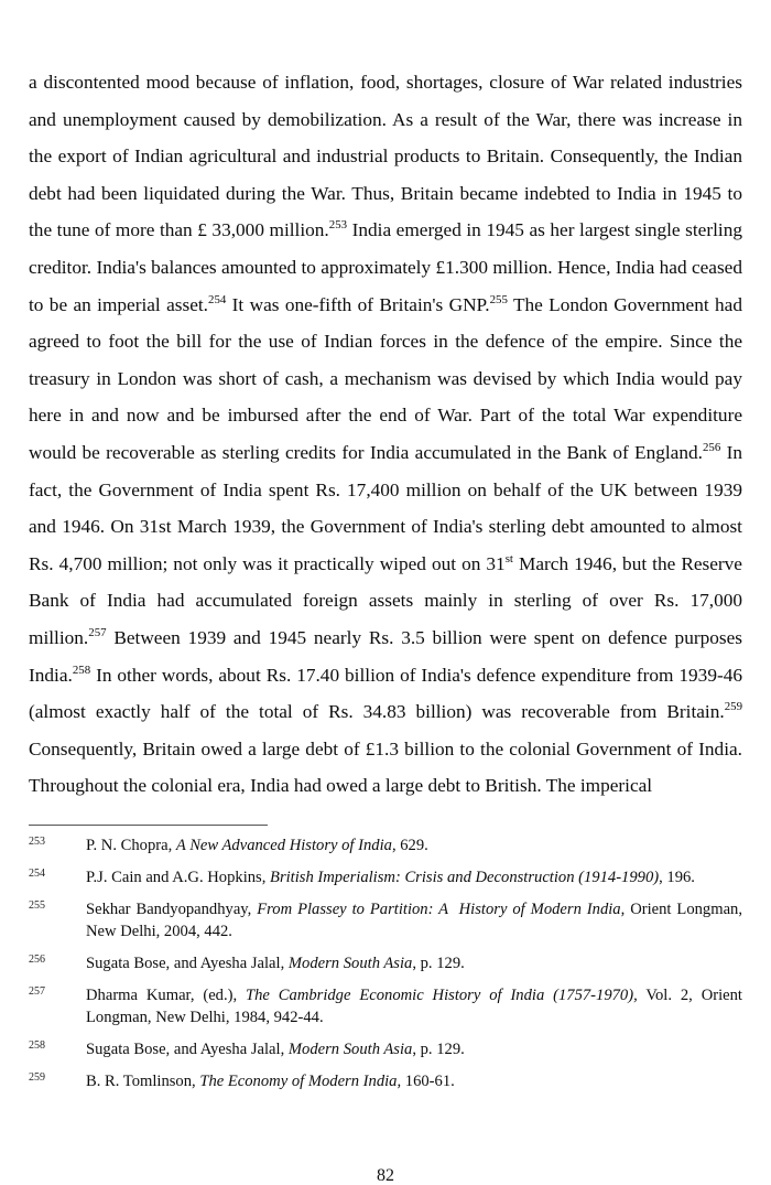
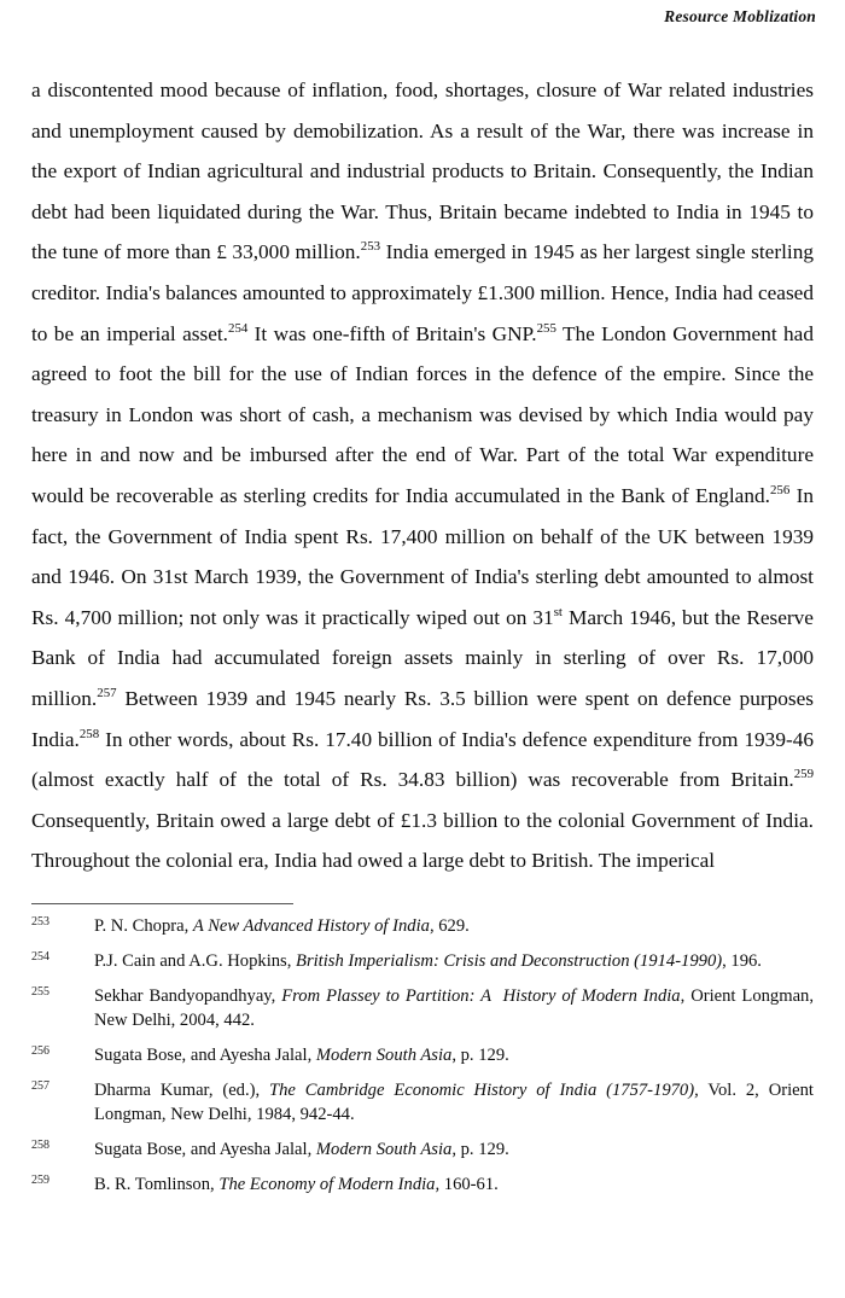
+ Resource Moblization
  a discontented mood because of inflation, food, shortages, closure of War related industries and unemployment caused by demobilization. As a result of the War, there was increase in the export of Indian agricultural and industrial products to Britain. Consequently, the Indian debt had been liquidated during the War. Thus, Britain became indebted to India in 1945 to the tune of more than £ 33,000 million.253 India emerged in 1945 as her largest single sterling creditor. India's balances amounted to approximately £1.300 million. Hence, India had ceased to be an imperial asset.254 It was one-fifth of Britain's GNP.255 The London Government had agreed to foot the bill for the use of Indian forces in the defence of the empire. Since the treasury in London was short of cash, a mechanism was devised by which India would pay here in and now and be imbursed after the end of War. Part of the total War expenditure would be recoverable as sterling credits for India accumulated in the Bank of England.256 In fact, the Government of India spent Rs. 17,400 million on behalf of the UK between 1939 and 1946. On 31st March 1939, the Government of India's sterling debt amounted to almost Rs. 4,700 million; not only was it practically wiped out on 31st March 1946, but the Reserve Bank of India had accumulated foreign assets mainly in sterling of over Rs. 17,000 million.257 Between 1939 and 1945 nearly Rs. 3.5 billion were spent on defence purposes India.258 In other words, about Rs. 17.40 billion of India's defence expenditure from 1939-46 (almost exactly half of the total of Rs. 34.83 billion) was recoverable from Britain.259 Consequently, Britain owed a large debt of £1.3 billion to the colonial Government of India. Throughout the colonial era, India had owed a large debt to British. The imperical
  253
  P. N. Chopra, A New Advanced History of India, 629.
  254
  P.J. Cain and A.G. Hopkins, British Imperialism: Crisis and Deconstruction (1914-1990), 196.
  255
  Sekhar Bandyopandhyay, From Plassey to Partition: A History of Modern India, Orient Longman, New Delhi, 2004, 442.
  256
  Sugata Bose, and Ayesha Jalal, Modern South Asia, p. 129.
  257
  Dharma Kumar, (ed.), The Cambridge Economic History of India (1757-1970), Vol. 2, Orient Longman, New Delhi, 1984, 942-44.
  258
  Sugata Bose, and Ayesha Jalal, Modern South Asia, p. 129.
  259
  B. R. Tomlinson, The Economy of Modern India, 160-61.
- 82
